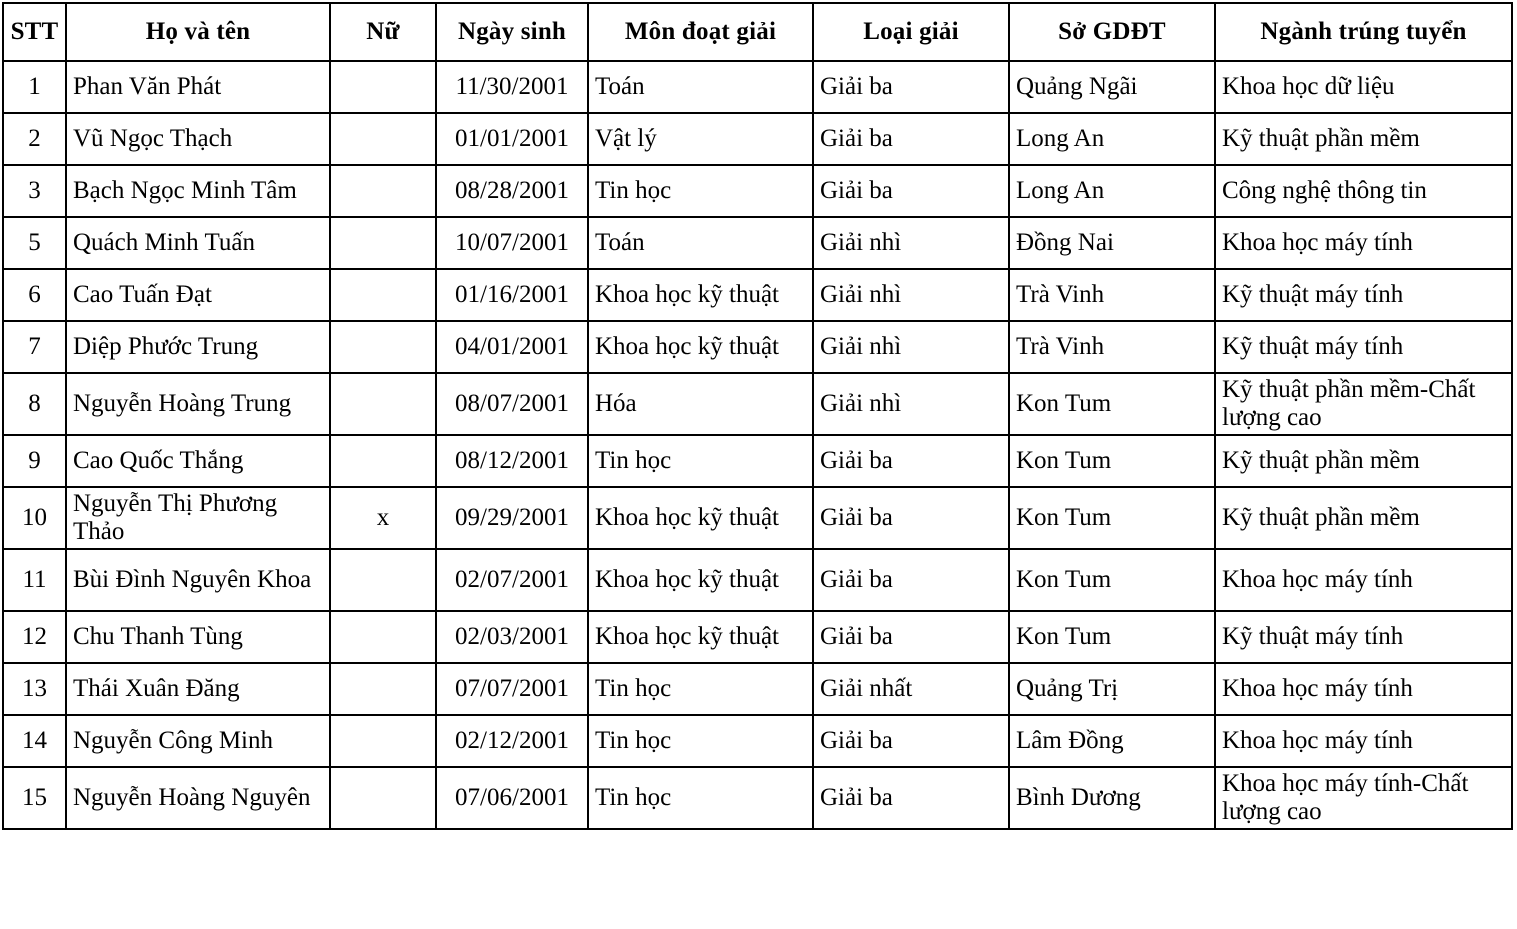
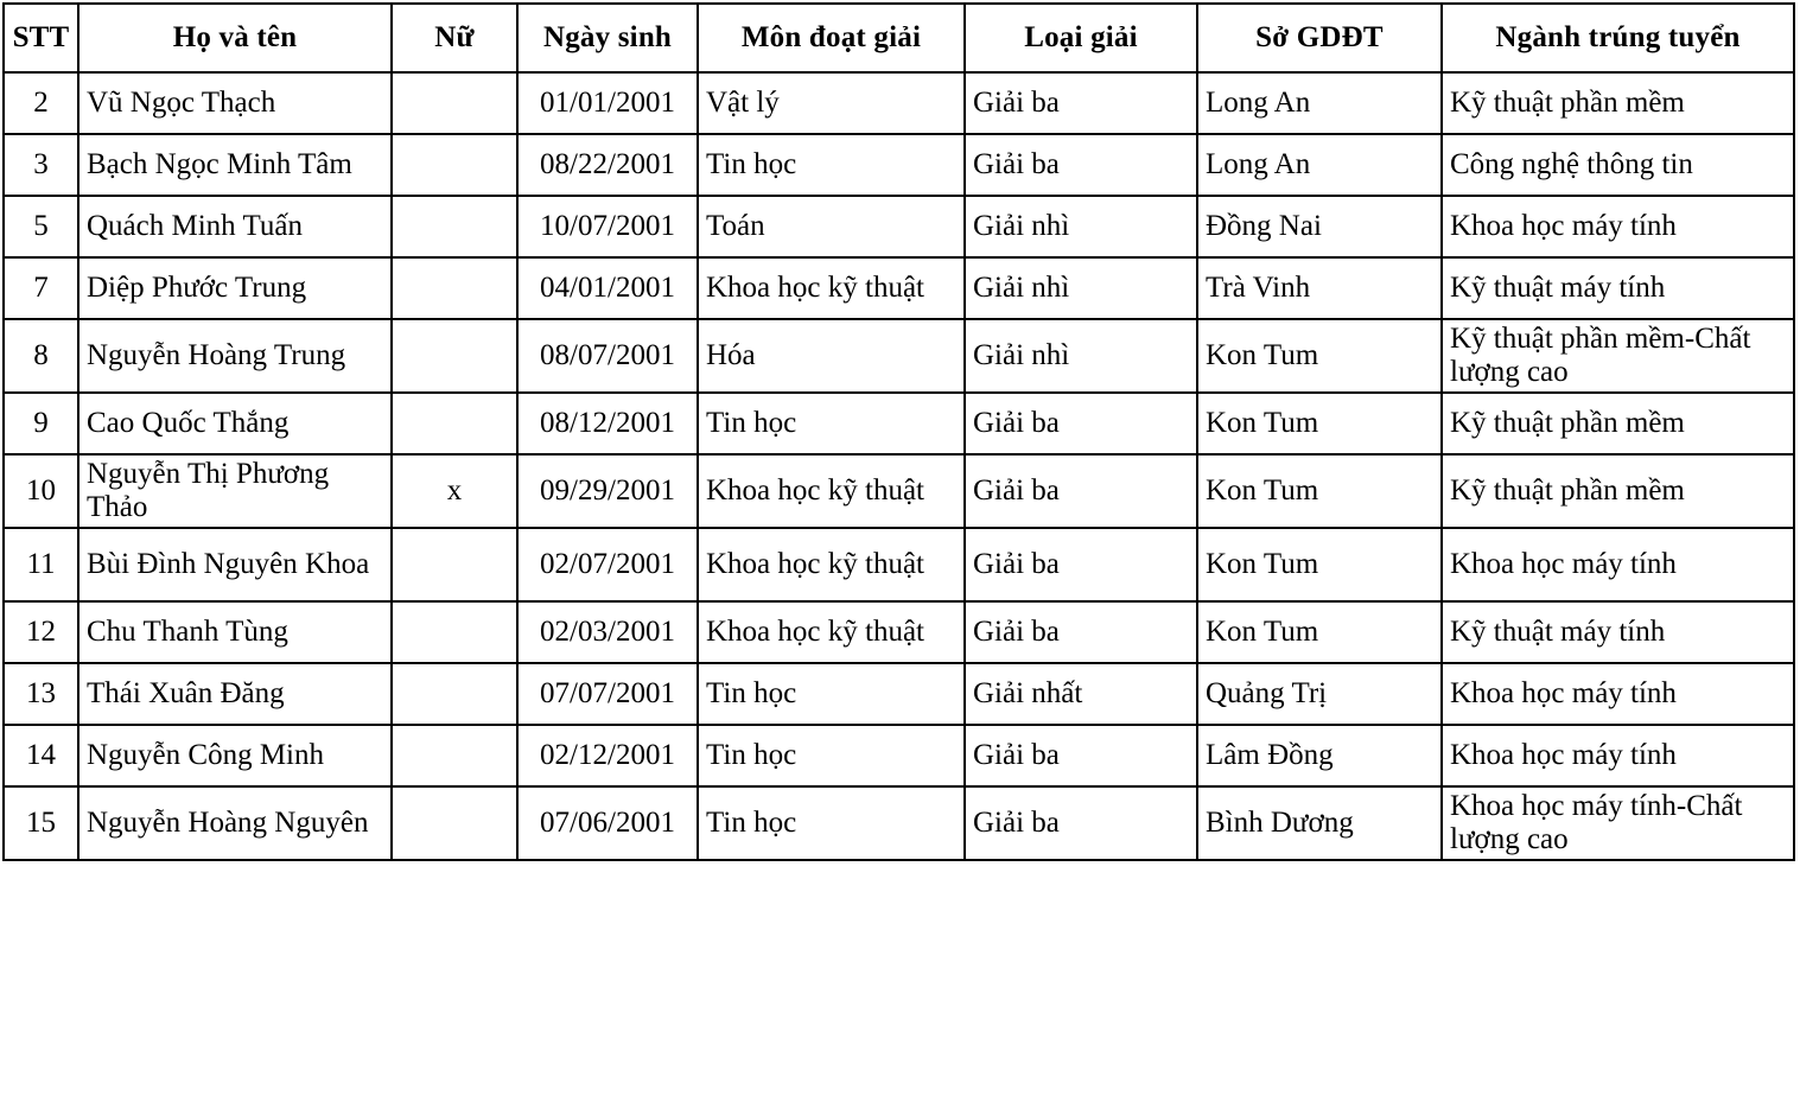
  STT	Họ và tên	Nữ	Ngày sinh	Môn đoạt giải	Loại giải	Sở GDĐT	Ngành trúng tuyển
- 1	Phan Văn Phát		11/30/2001	Toán	Giải ba	Quảng Ngãi	Khoa học dữ liệu
  2	Vũ Ngọc Thạch		01/01/2001	Vật lý	Giải ba	Long An	Kỹ thuật phần mềm
- 3	Bạch Ngọc Minh Tâm		08/28/2001	Tin học	Giải ba	Long An	Công nghệ thông tin
+ 3	Bạch Ngọc Minh Tâm		08/22/2001	Tin học	Giải ba	Long An	Công nghệ thông tin
  5	Quách Minh Tuấn		10/07/2001	Toán	Giải nhì	Đồng Nai	Khoa học máy tính
- 6	Cao Tuấn Đạt		01/16/2001	Khoa học kỹ thuật	Giải nhì	Trà Vinh	Kỹ thuật máy tính
  7	Diệp Phước Trung		04/01/2001	Khoa học kỹ thuật	Giải nhì	Trà Vinh	Kỹ thuật máy tính
  8	Nguyễn Hoàng Trung		08/07/2001	Hóa	Giải nhì	Kon Tum	Kỹ thuật phần mềm-Chất lượng cao
  9	Cao Quốc Thắng		08/12/2001	Tin học	Giải ba	Kon Tum	Kỹ thuật phần mềm
  10	Nguyễn Thị Phương Thảo	x	09/29/2001	Khoa học kỹ thuật	Giải ba	Kon Tum	Kỹ thuật phần mềm
  11	Bùi Đình Nguyên Khoa		02/07/2001	Khoa học kỹ thuật	Giải ba	Kon Tum	Khoa học máy tính
  12	Chu Thanh Tùng		02/03/2001	Khoa học kỹ thuật	Giải ba	Kon Tum	Kỹ thuật máy tính
  13	Thái Xuân Đăng		07/07/2001	Tin học	Giải nhất	Quảng Trị	Khoa học máy tính
  14	Nguyễn Công Minh		02/12/2001	Tin học	Giải ba	Lâm Đồng	Khoa học máy tính
  15	Nguyễn Hoàng Nguyên		07/06/2001	Tin học	Giải ba	Bình Dương	Khoa học máy tính-Chất lượng cao
